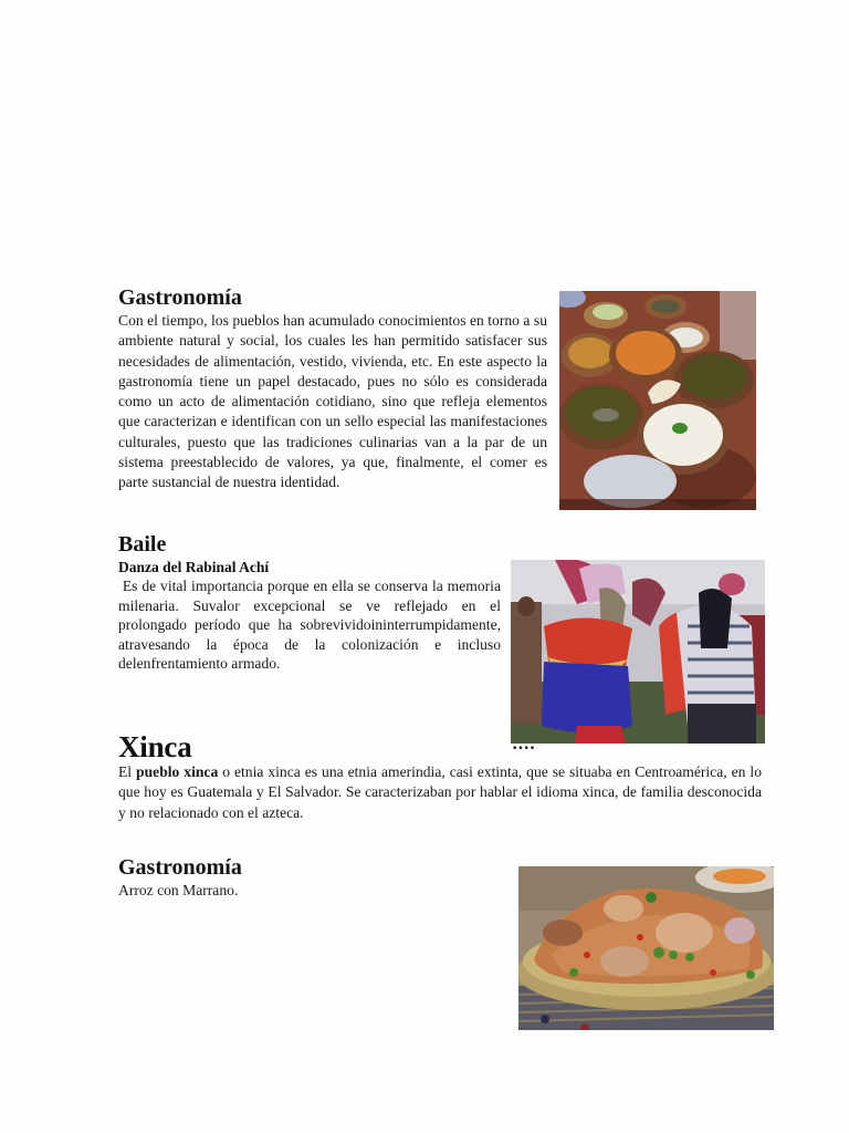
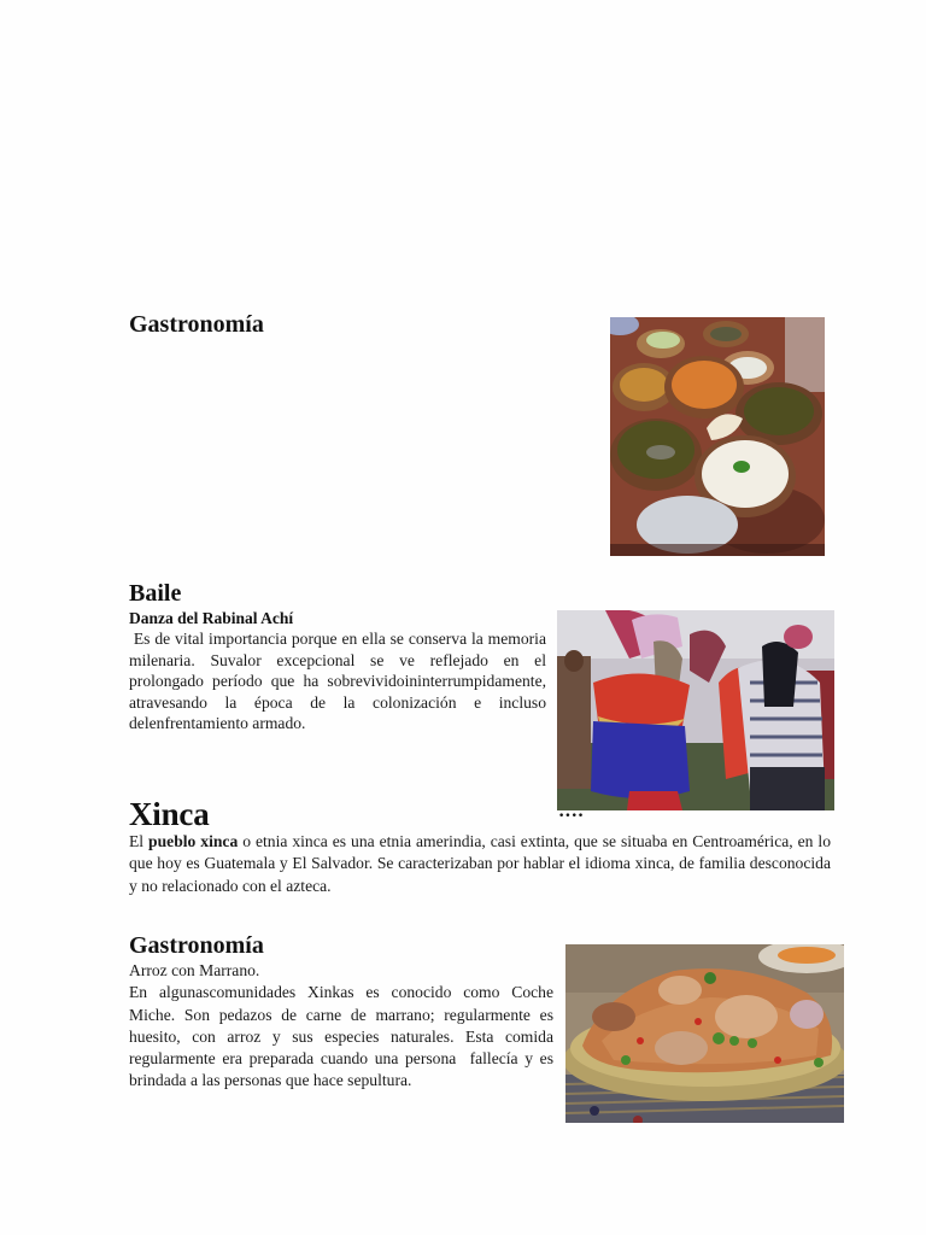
  Gastronomía
- Con el tiempo, los pueblos han acumulado conocimientos en torno a su ambiente natural y social, los cuales les han permitido satisfacer sus necesidades de alimentación, vestido, vivienda, etc. En este aspecto la gastronomía tiene un papel destacado, pues no sólo es considerada como un acto de alimentación cotidiano, sino que refleja elementos que caracterizan e identifican con un sello especial las manifestaciones culturales, puesto que las tradiciones culinarias van a la par de un sistema preestablecido de valores, ya que, finalmente, el comer es parte sustancial de nuestra identidad.
  Baile
  Danza del Rabinal Achí
  Es de vital importancia porque en ella se conserva la memoria milenaria. Suvalor excepcional se ve reflejado en el prolongado período que ha sobrevividoininterrumpidamente, atravesando la época de la colonización e incluso delenfrentamiento armado.
  ••••
  Xinca
  El pueblo xinca o etnia xinca es una etnia amerindia, casi extinta, que se situaba en Centroamérica, en lo que hoy es Guatemala y El Salvador. Se caracterizaban por hablar el idioma xinca, de familia desconocida y no relacionado con el azteca.
  Gastronomía
  Arroz con Marrano.
+ En algunascomunidades Xinkas es conocido como Coche Miche. Son pedazos de carne de marrano; regularmente es huesito, con arroz y sus especies naturales. Esta comida regularmente era preparada cuando una persona fallecía y es brindada a las personas que hace sepultura.
